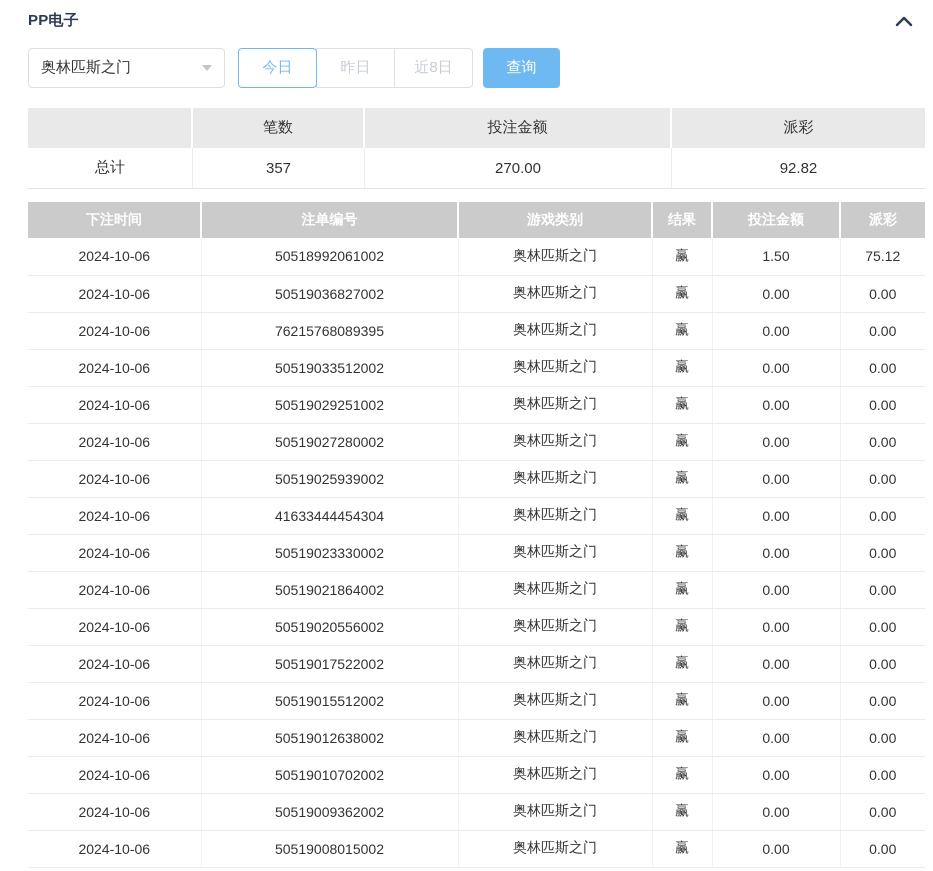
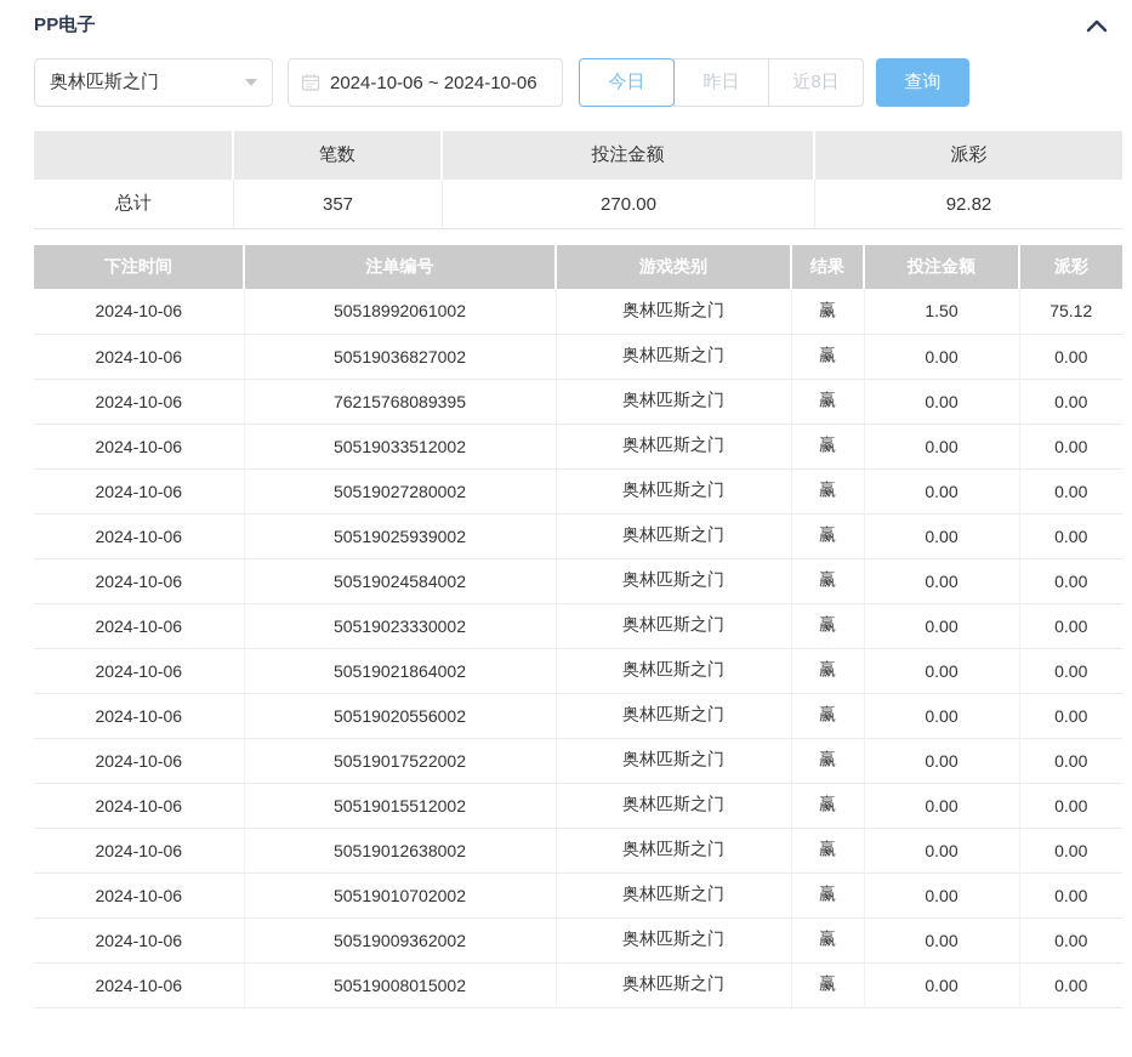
  PP电子
  奥林匹斯之门
+ 2024-10-06 ~ 2024-10-06
  今日
  昨日
  近8日
  查询
  笔数
  投注金额
  派彩
  总计
  357
  270.00
  92.82
  下注时间	注单编号	游戏类别	结果	投注金额	派彩
  2024-10-06	50518992061002	奥林匹斯之门	赢	1.50	75.12
  2024-10-06	50519036827002	奥林匹斯之门	赢	0.00	0.00
  2024-10-06	76215768089395	奥林匹斯之门	赢	0.00	0.00
  2024-10-06	50519033512002	奥林匹斯之门	赢	0.00	0.00
- 2024-10-06	50519029251002	奥林匹斯之门	赢	0.00	0.00
  2024-10-06	50519027280002	奥林匹斯之门	赢	0.00	0.00
  2024-10-06	50519025939002	奥林匹斯之门	赢	0.00	0.00
- 2024-10-06	41633444454304	奥林匹斯之门	赢	0.00	0.00
+ 2024-10-06	50519024584002	奥林匹斯之门	赢	0.00	0.00
  2024-10-06	50519023330002	奥林匹斯之门	赢	0.00	0.00
  2024-10-06	50519021864002	奥林匹斯之门	赢	0.00	0.00
  2024-10-06	50519020556002	奥林匹斯之门	赢	0.00	0.00
  2024-10-06	50519017522002	奥林匹斯之门	赢	0.00	0.00
  2024-10-06	50519015512002	奥林匹斯之门	赢	0.00	0.00
  2024-10-06	50519012638002	奥林匹斯之门	赢	0.00	0.00
  2024-10-06	50519010702002	奥林匹斯之门	赢	0.00	0.00
  2024-10-06	50519009362002	奥林匹斯之门	赢	0.00	0.00
  2024-10-06	50519008015002	奥林匹斯之门	赢	0.00	0.00
